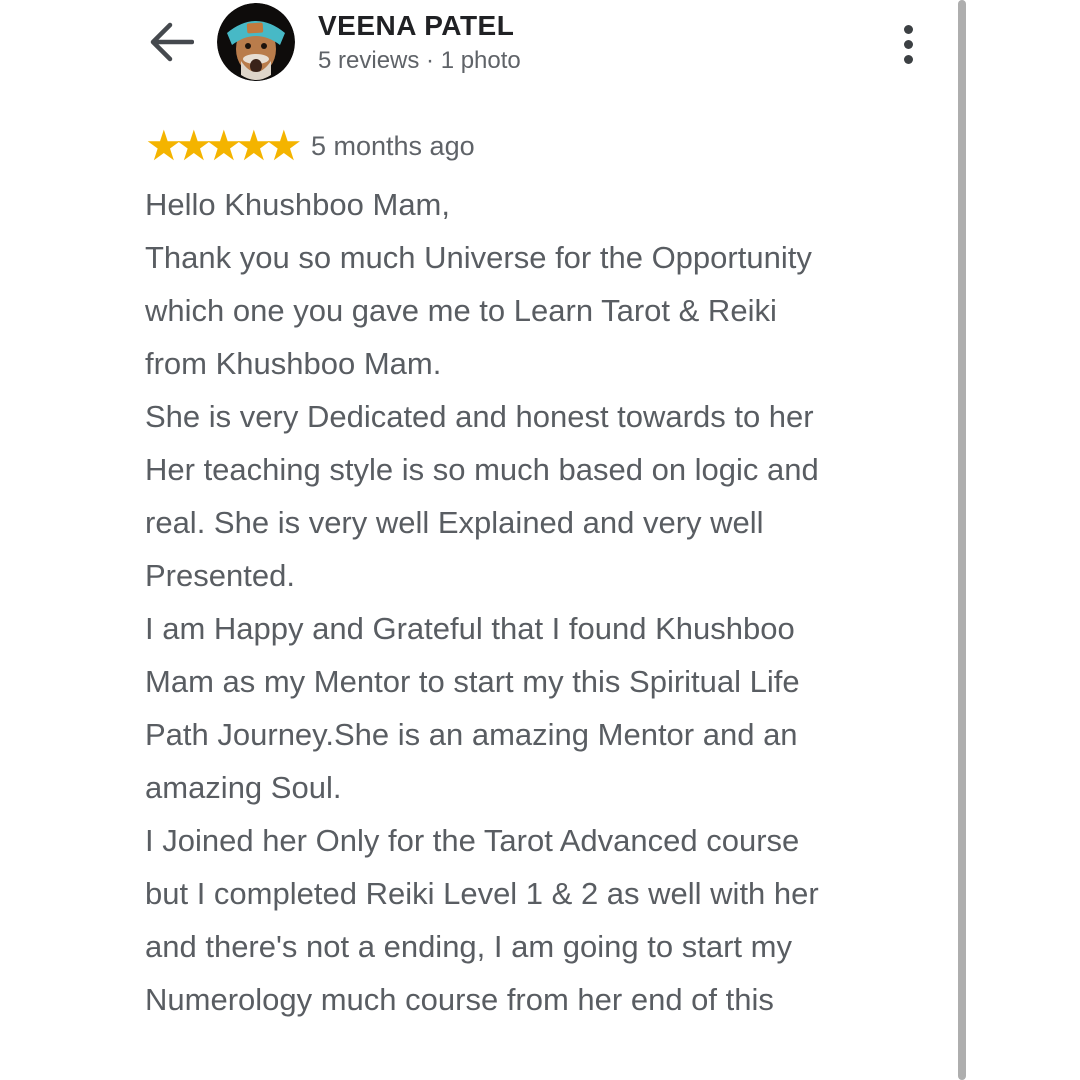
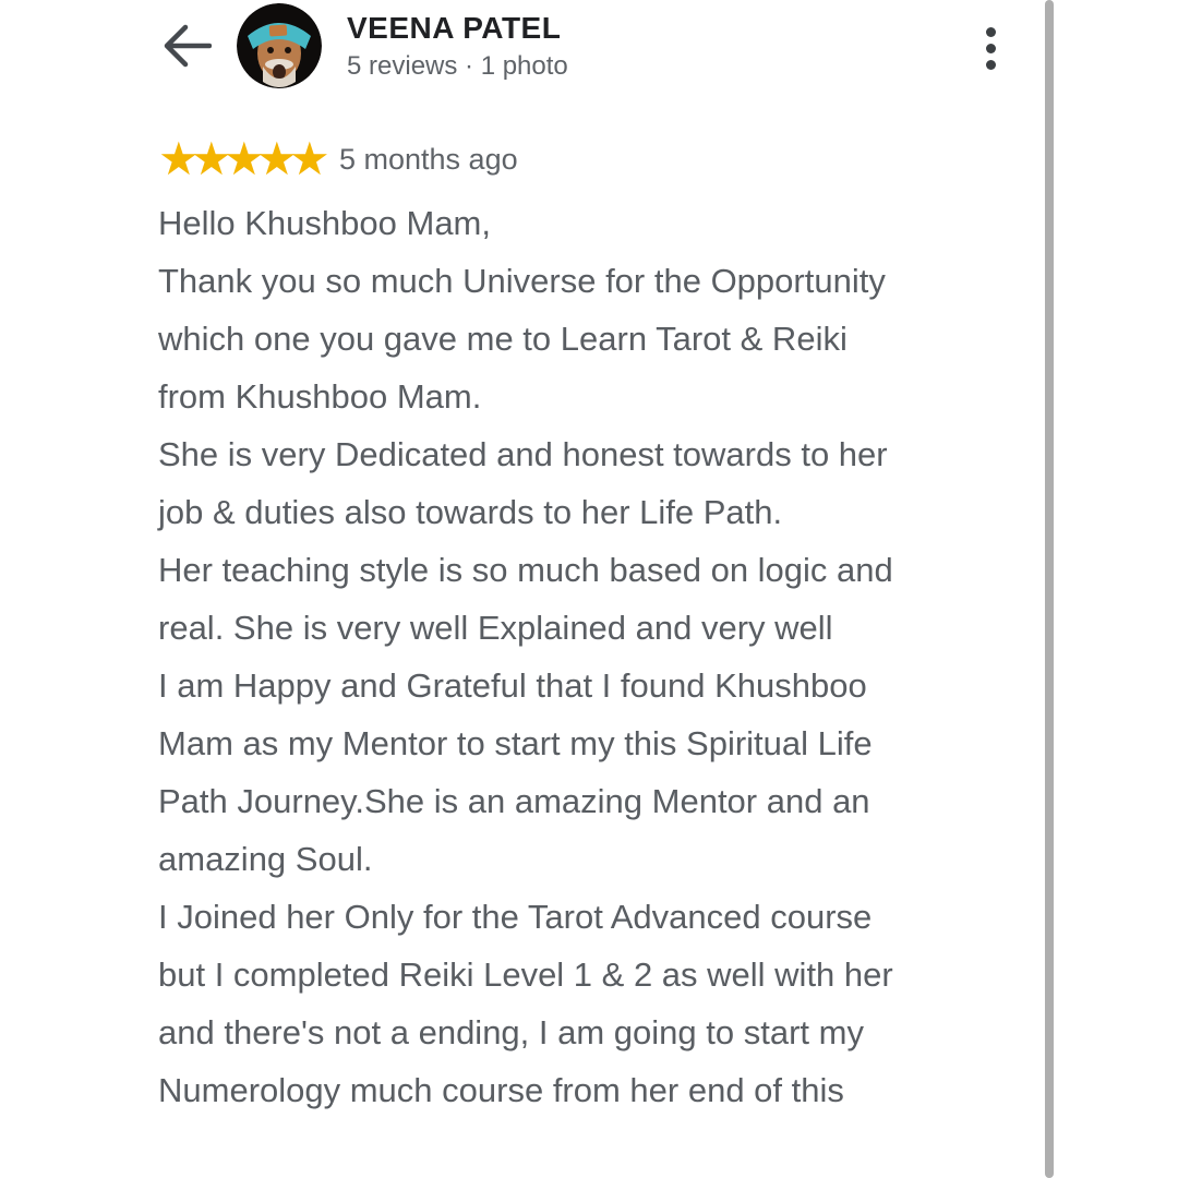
  VEENA PATEL
  5 reviews · 1 photo
  ★
  ★
  ★
  ★
  ★
  5 months ago
  Hello Khushboo Mam,
  Thank you so much Universe for the Opportunity
  which one you gave me to Learn Tarot & Reiki
  from Khushboo Mam.
  She is very Dedicated and honest towards to her
+ job & duties also towards to her Life Path.
  Her teaching style is so much based on logic and
  real. She is very well Explained and very well
- Presented.
  I am Happy and Grateful that I found Khushboo
  Mam as my Mentor to start my this Spiritual Life
  Path Journey.She is an amazing Mentor and an
  amazing Soul.
  I Joined her Only for the Tarot Advanced course
  but I completed Reiki Level 1 & 2 as well with her
  and there's not a ending, I am going to start my
  Numerology much course from her end of this
